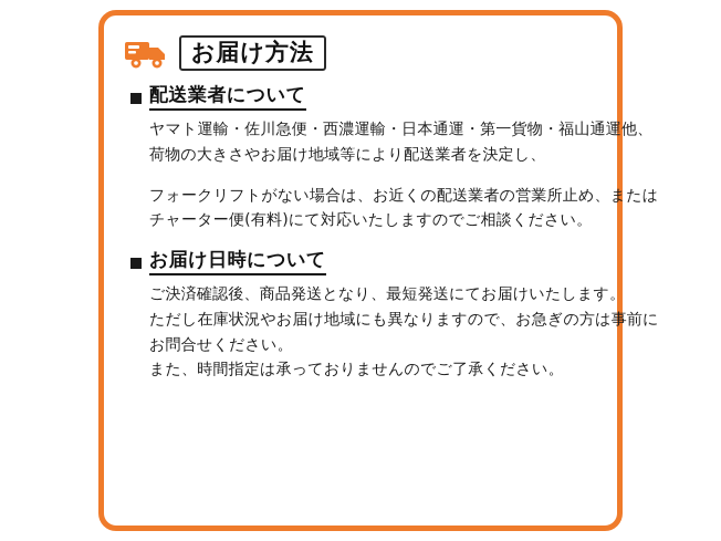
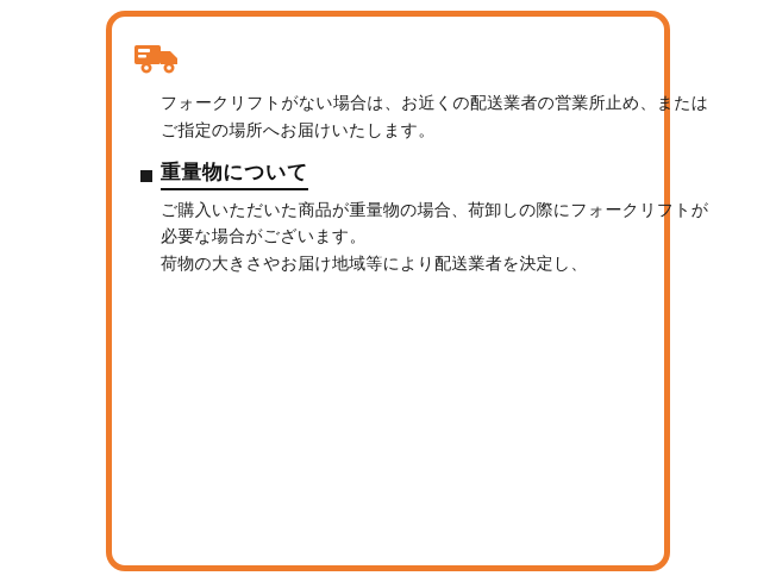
- お届け方法
- 配送業者について
- ヤマト運輸・佐川急便・西濃運輸・日本通運・第一貨物・福山通運他、
- 荷物の大きさやお届け地域等により配送業者を決定し、
+ フォークリフトがない場合は、お近くの配送業者の営業所止め、または
+ ご指定の場所へお届けいたします。
+ 重量物について
+ ご購入いただいた商品が重量物の場合、荷卸しの際にフォークリフトが
+ 必要な場合がございます。
- フォークリフトがない場合は、お近くの配送業者の営業所止め、または
+ 荷物の大きさやお届け地域等により配送業者を決定し、
- チャーター便(有料)にて対応いたしますのでご相談ください。
- お届け日時について
- ご決済確認後、商品発送となり、最短発送にてお届けいたします。
- ただし在庫状況やお届け地域にも異なりますので、お急ぎの方は事前に
- お問合せください。
- また、時間指定は承っておりませんのでご了承ください。
